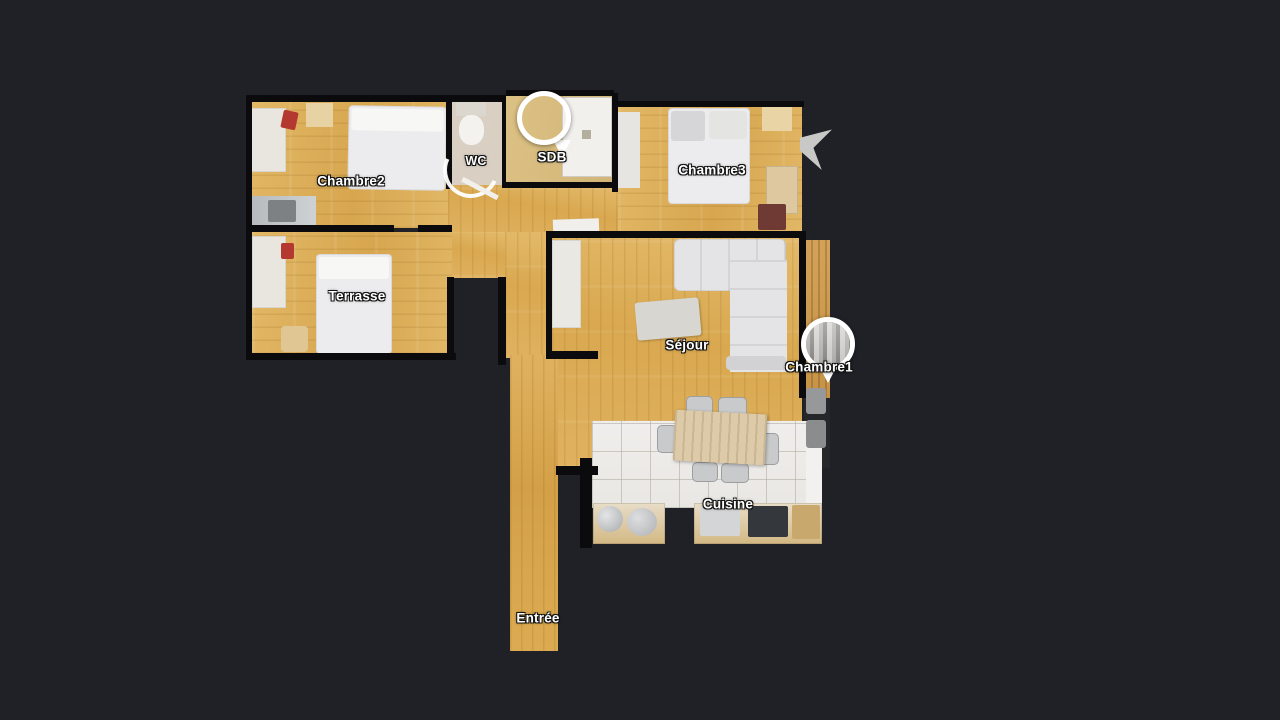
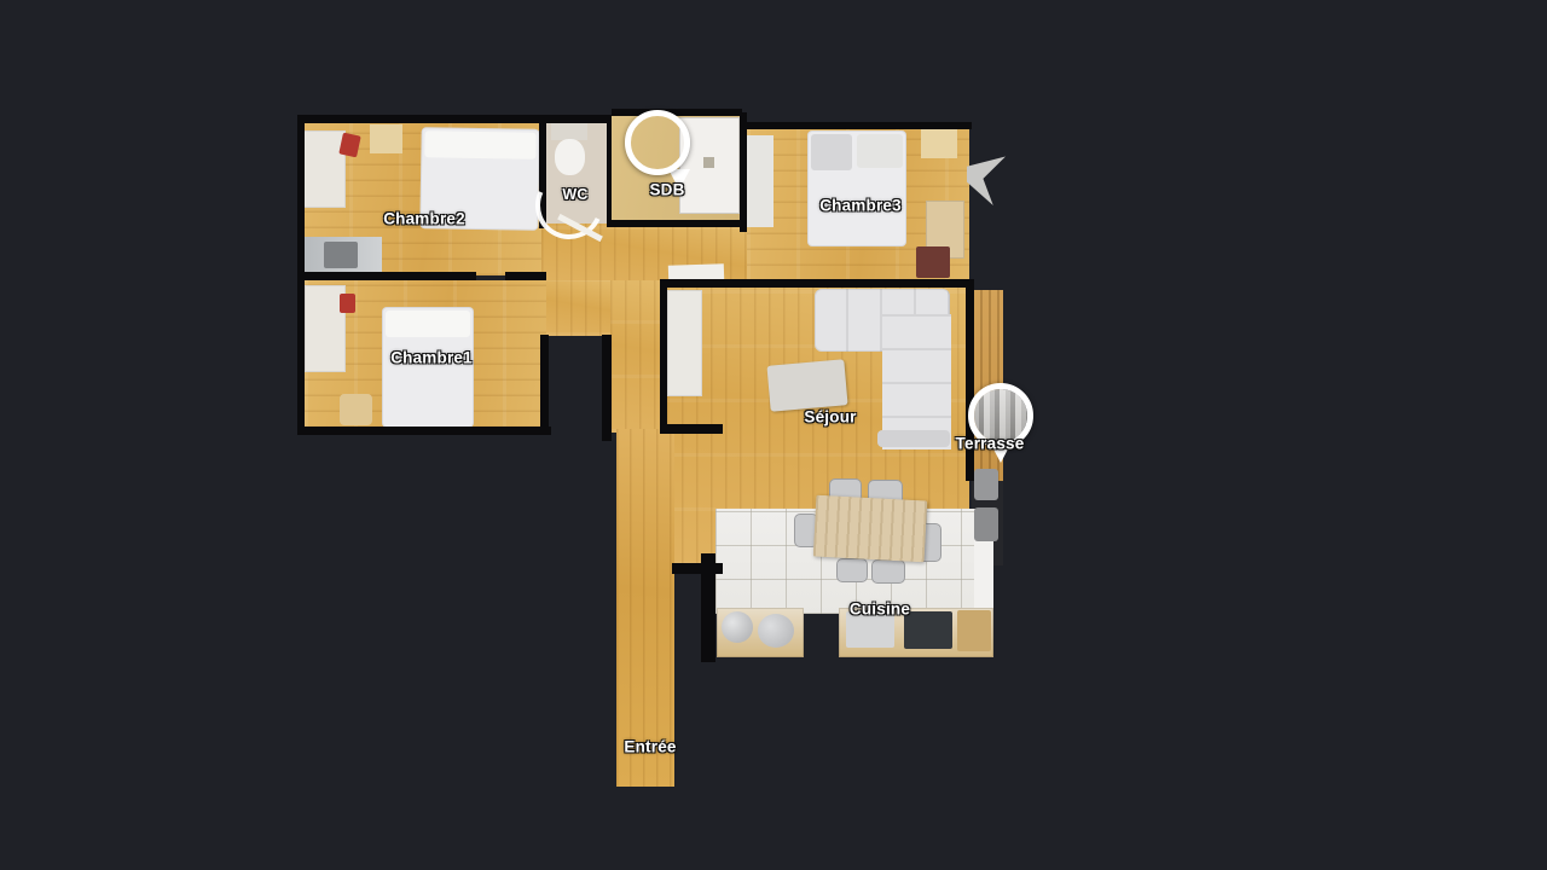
  Chambre2
  WC
  SDB
  Chambre3
- Terrasse
+ Chambre1
  Séjour
- Chambre1
+ Terrasse
  Cuisine
  Entrée
